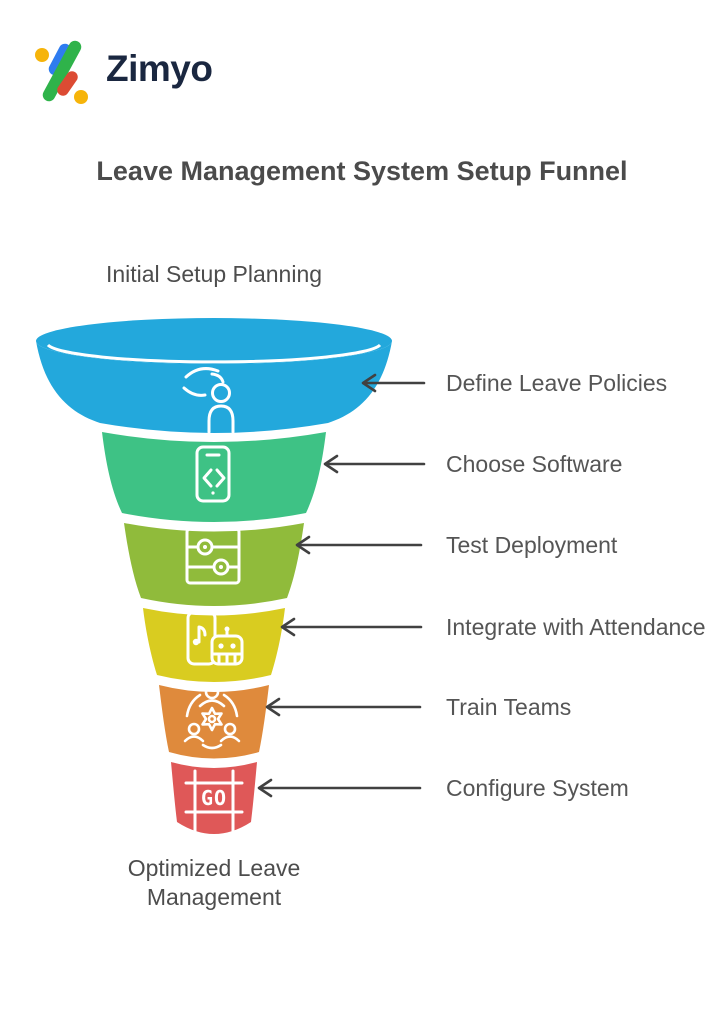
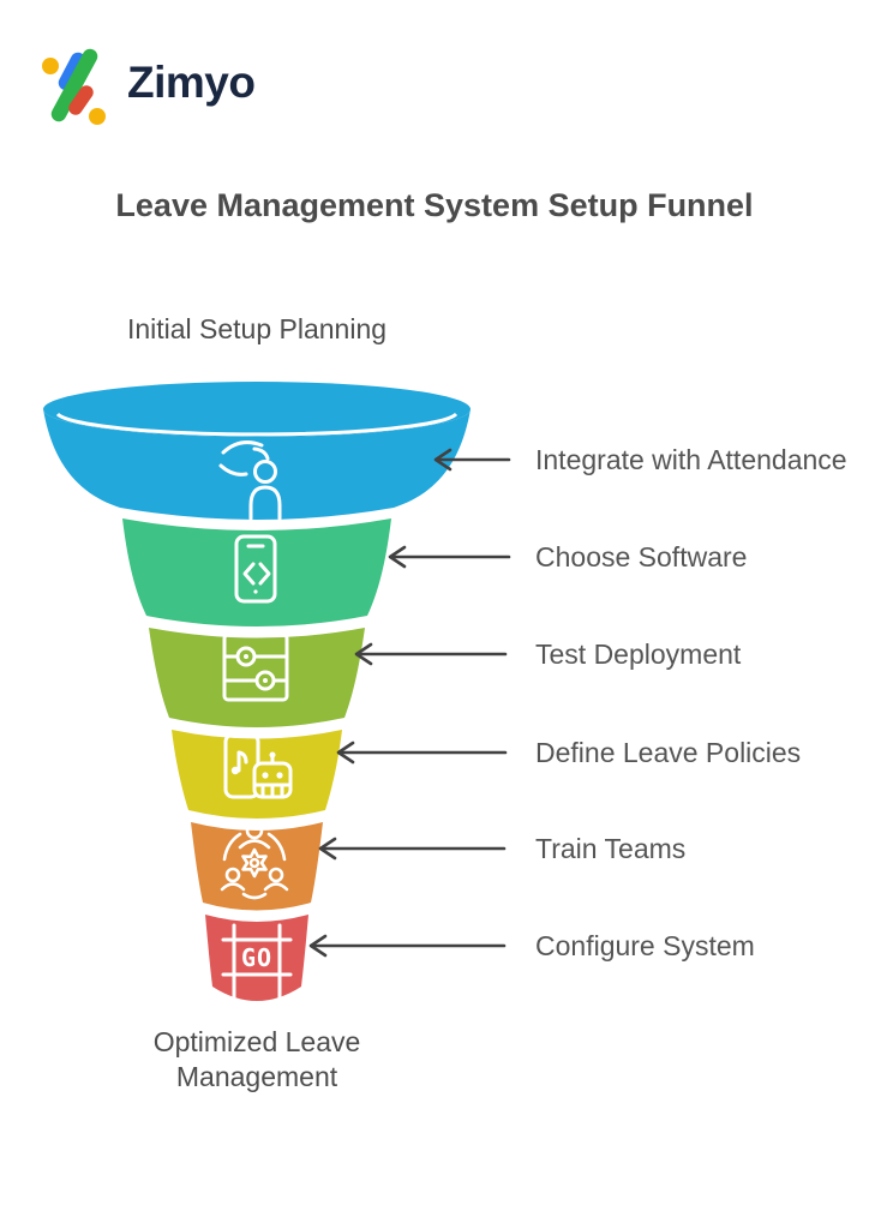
  Zimyo
  Leave Management System Setup Funnel
  Initial Setup Planning
  Optimized Leave Management
  GO
- Define Leave Policies
+ Integrate with Attendance
  Choose Software
  Test Deployment
- Integrate with Attendance
+ Define Leave Policies
  Train Teams
  Configure System
